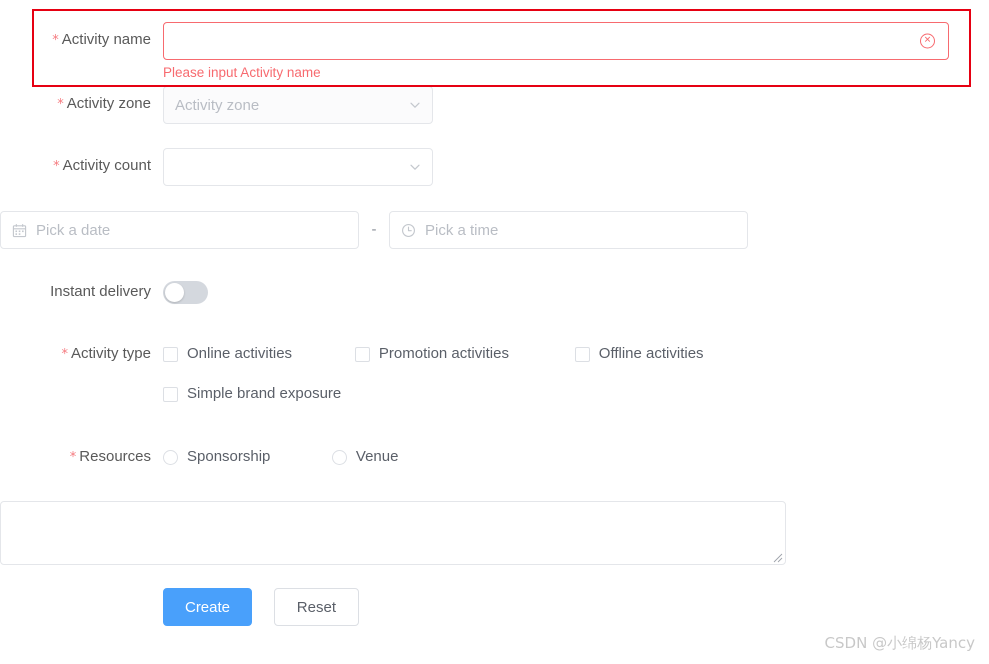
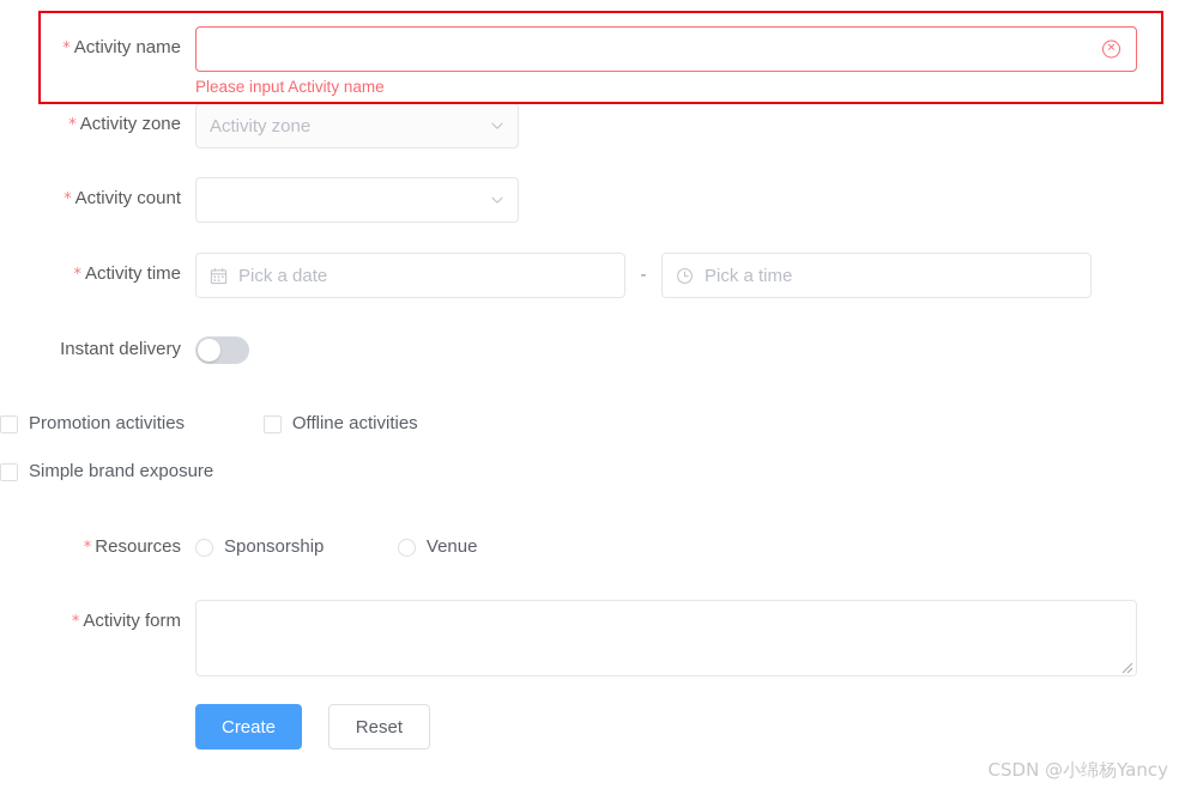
  * Activity name
  ✕
  Please input Activity name
  * Activity zone
  Activity zone
  * Activity count
+ * Activity time
  Pick a date
  -
  Pick a time
  Instant delivery
- * Activity type
- Online activities
  Promotion activities
  Offline activities
  Simple brand exposure
  * Resources
  Sponsorship
  Venue
+ * Activity form
  Create Reset
  CSDN @小绵杨Yancy
